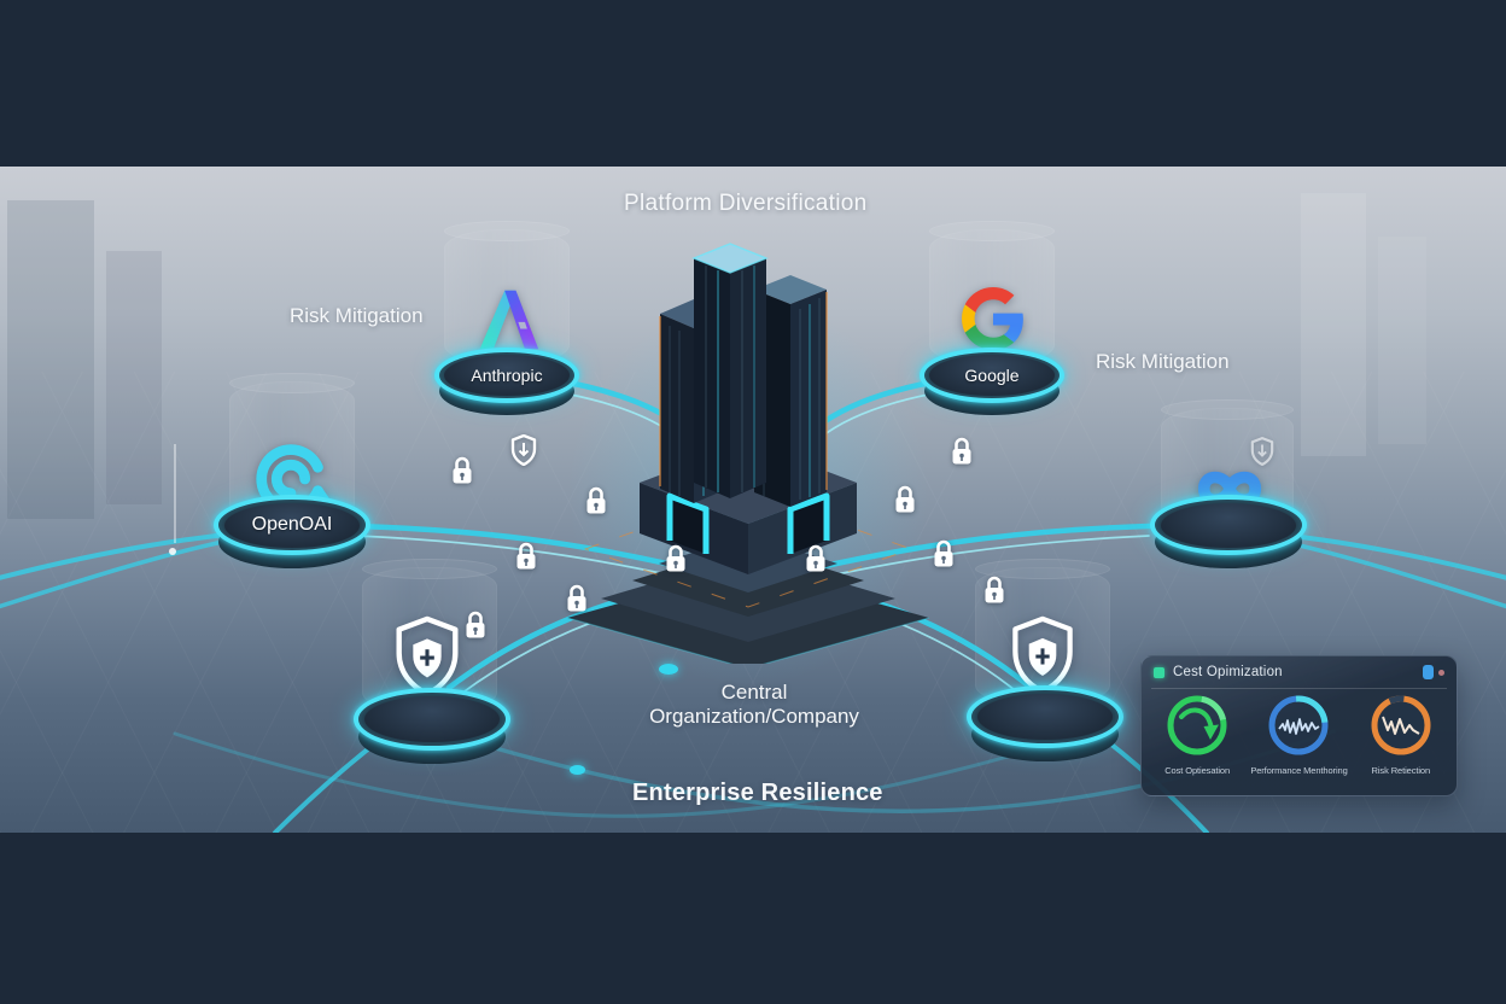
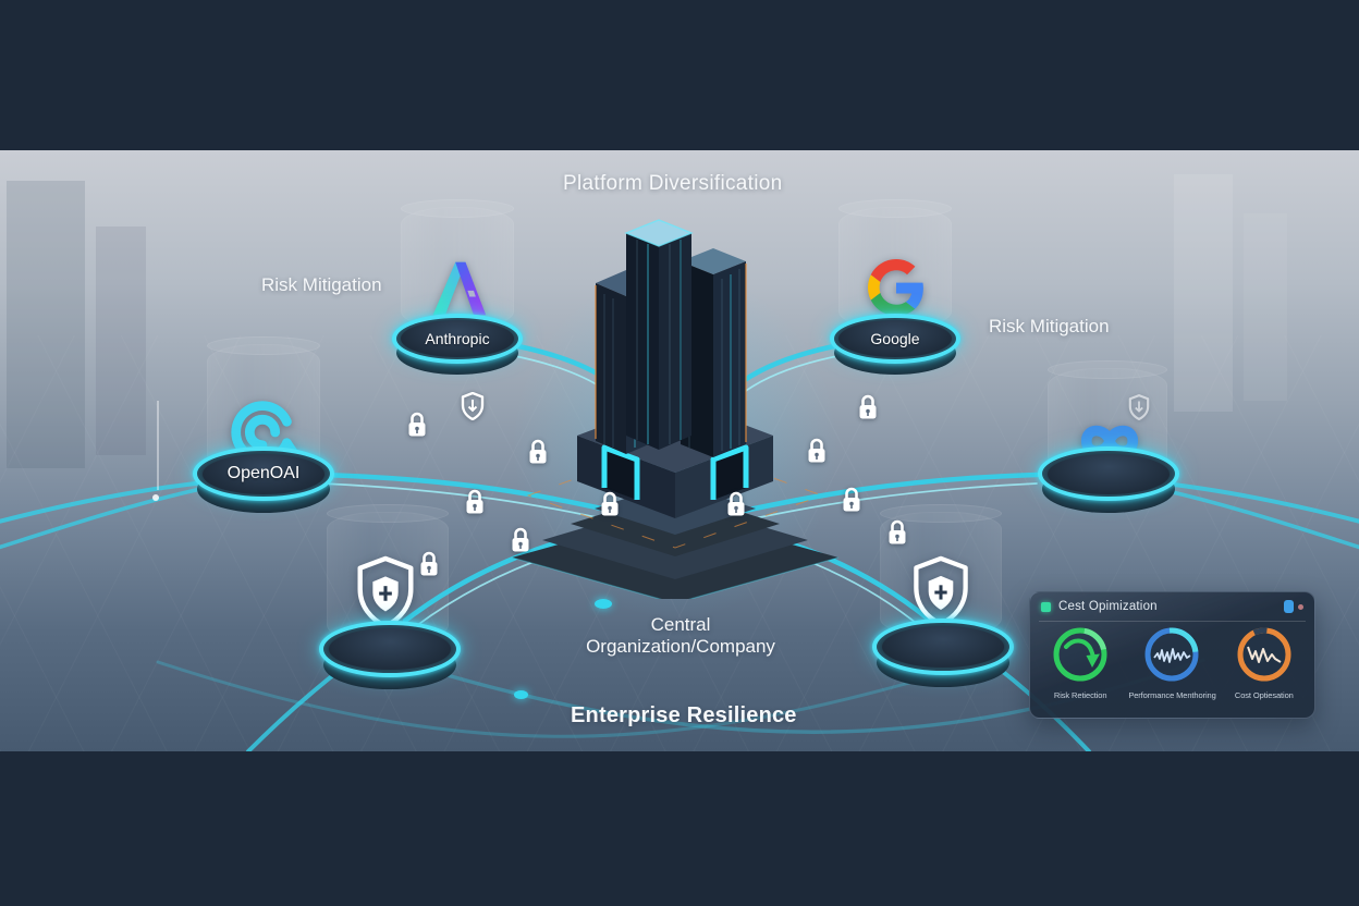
  Platform Diversification
  Risk Mitigation
  Risk Mitigation
  Central
  Organization/Company
  Enterprise Resilience
  Anthropic
  Google
  OpenOAI
  Cest Opimization
- Cost Optiesation
+ Risk Retiection
  Performance Menthoring
- Risk Retiection
+ Cost Optiesation
